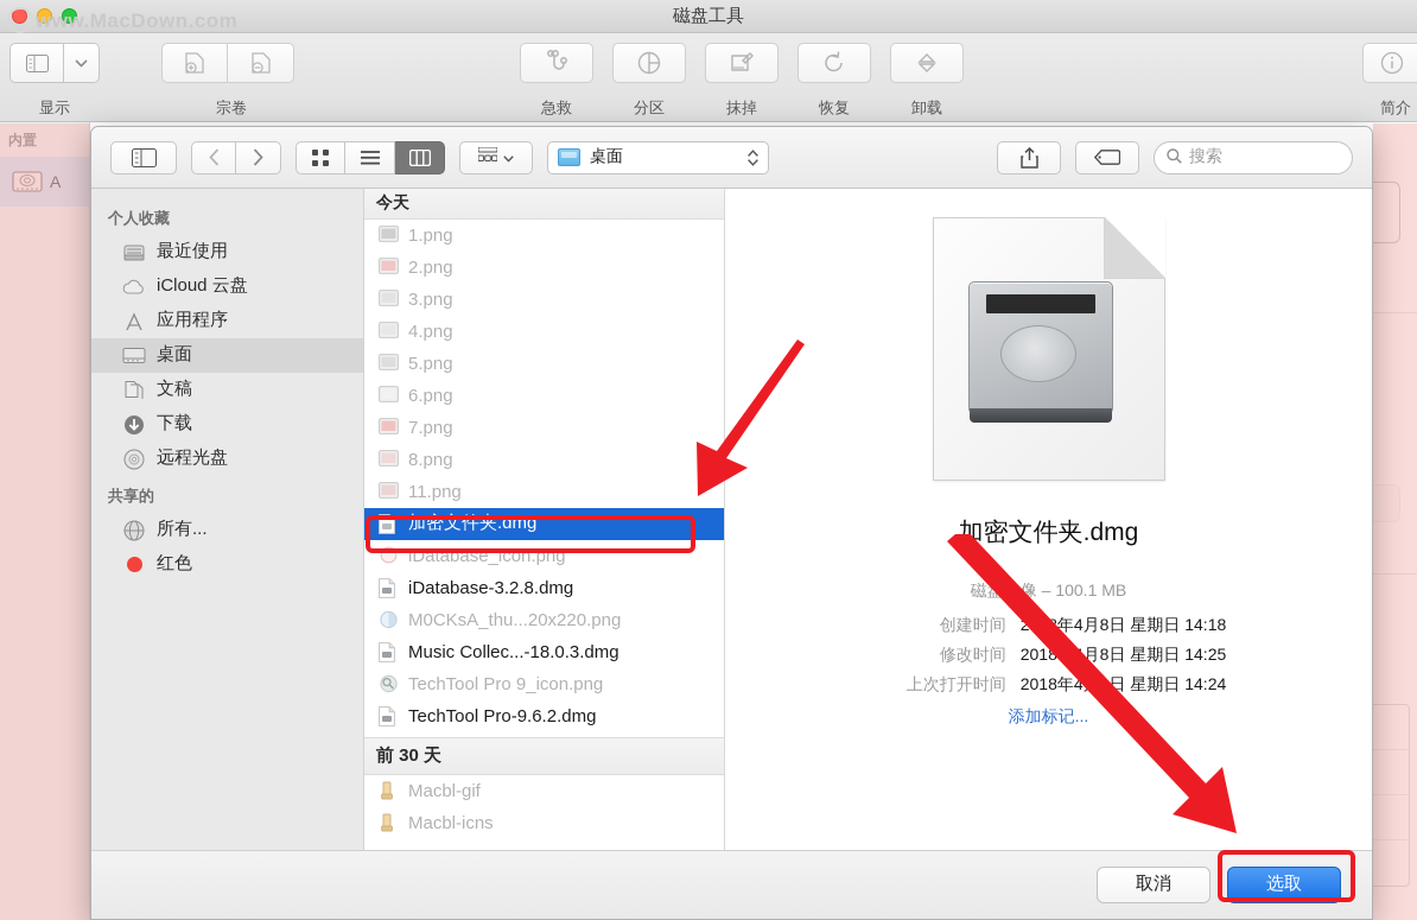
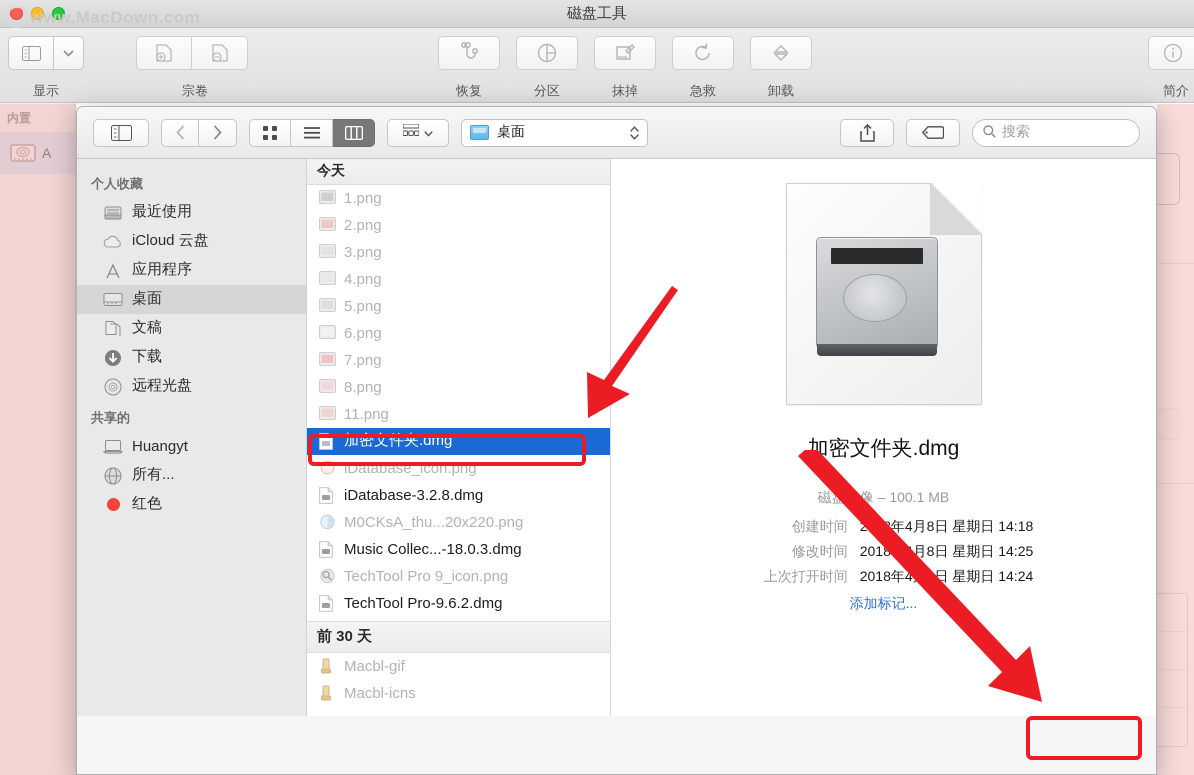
  www.MacDown.com
  磁盘工具
  显示
  宗卷
- 急救
+ 恢复
  分区
  抹掉
- 恢复
+ 急救
  卸载
  简介
  内置
  A
  桌面
  搜索
  个人收藏
  最近使用
  iCloud 云盘
  应用程序
  桌面
  文稿
  下载
  远程光盘
  共享的
+ Huangyt
  所有...
  红色
  今天
  1.png
  2.png
  3.png
  4.png
  5.png
  6.png
  7.png
  8.png
  11.png
  加密文件夹.dmg
  iDatabase_icon.png
  iDatabase-3.2.8.dmg
  M0CKsA_thu...20x220.png
  Music Collec...-18.0.3.dmg
  TechTool Pro 9_icon.png
  TechTool Pro-9.6.2.dmg
  前 30 天
  Macbl-gif
  Macbl-icns
  加密文件夹.dmg
  磁像 – 100.1 MB
  创建时间
  2年4月8日 星期日 14:18
  修改时间
  2018月8日 星期日 14:25
  上次打开时间
  2018年4日 星期日 14:24
  添加标记...
- 取消
- 选取
